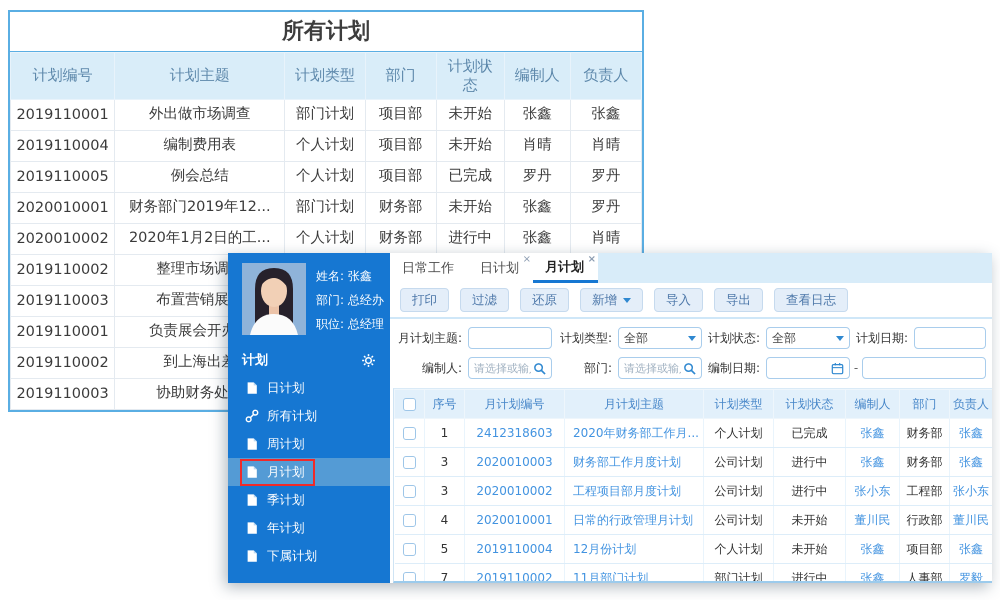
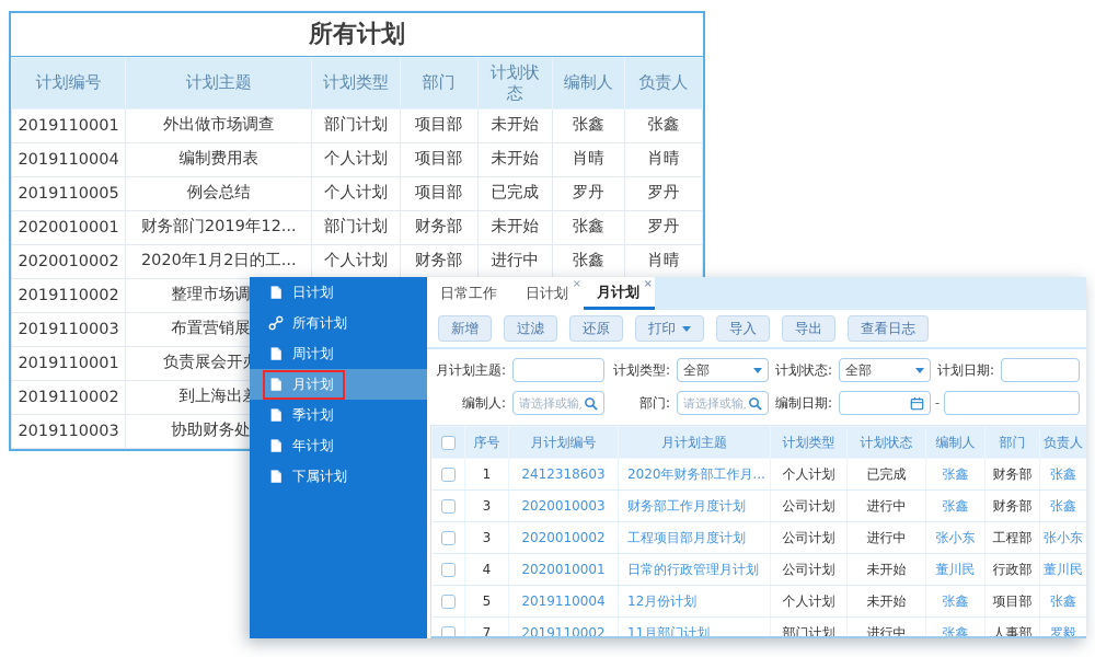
  所有计划
  计划编号	计划主题	计划类型	部门	计划状态	编制人	负责人
  2019110001	外出做市场调查	部门计划	项目部	未开始	张鑫	张鑫
  2019110004	编制费用表	个人计划	项目部	未开始	肖晴	肖晴
  2019110005	例会总结	个人计划	项目部	已完成	罗丹	罗丹
  2020010001	财务部门2019年12...	部门计划	财务部	未开始	张鑫	罗丹
  2020010002	2020年1月2日的工...	个人计划	财务部	进行中	张鑫	肖晴
  2019110002	整理市场调
  2019110003	布置营销展
  2019110001	负责展会开
  2019110002	到上海出
  2019110003	协助财务处
- 姓名: 张鑫
- 部门: 总经办
- 职位: 总经理
- 计划
  日计划
  所有计划
  周计划
  月计划
  季计划
  年计划
  下属计划
  日常工作
  日计划
  ×
  月计划
  ×
- 打印
+ 新增
  过滤
  还原
- 新增
+ 打印
  导入
  导出
  查看日志
  月计划主题:
  计划类型:
  全部
  计划状态:
  全部
  计划日期:
  编制人:
  请选择或输
  部门:
  请选择或输
  编制日期:
  -
  	序号	月计划编号	月计划主题	计划类型	计划状态	编制人	部门	负责人
  	1	2412318603	2020年财务部工作月...	个人计划	已完成	张鑫	财务部	张鑫
  	3	2020010003	财务部工作月度计划	公司计划	进行中	张鑫	财务部	张鑫
  	3	2020010002	工程项目部月度计划	公司计划	进行中	张小东	工程部	张小东
  	4	2020010001	日常的行政管理月计划	公司计划	未开始	董川民	行政部	董川民
  	5	2019110004	12月份计划	个人计划	未开始	张鑫	项目部	张鑫
  	7	2019110002	11月部门计划	部门计划	进行中	张鑫	人事部	罗毅
